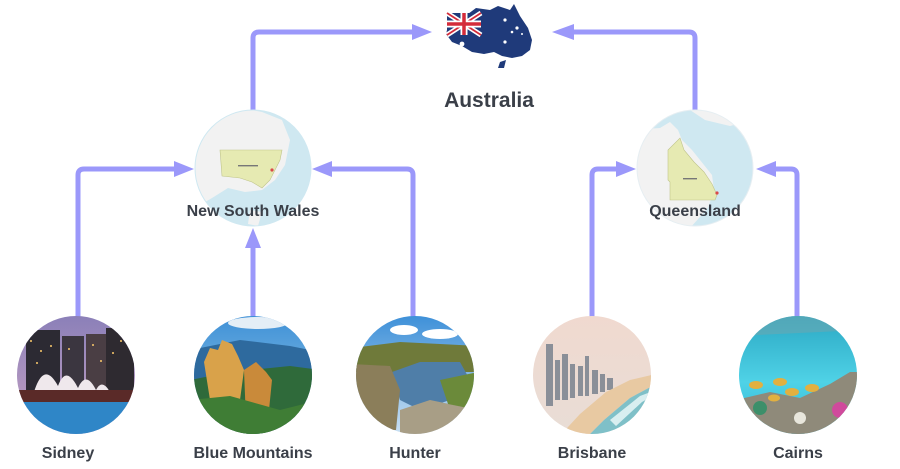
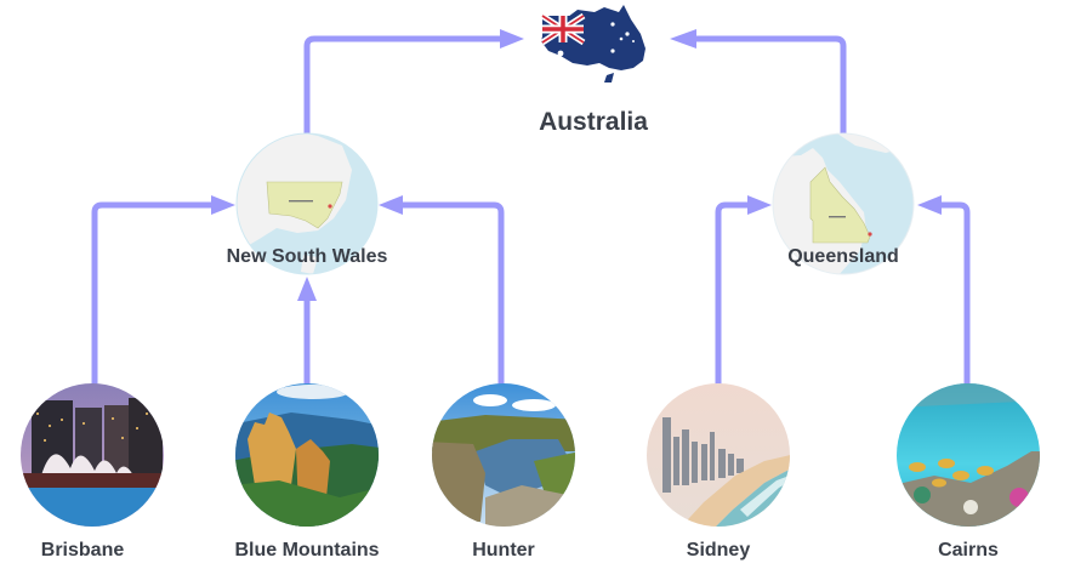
  Australia
  New South Wales
  Queensland
- Sidney
+ Brisbane
  Blue Mountains
  Hunter
- Brisbane
+ Sidney
  Cairns
